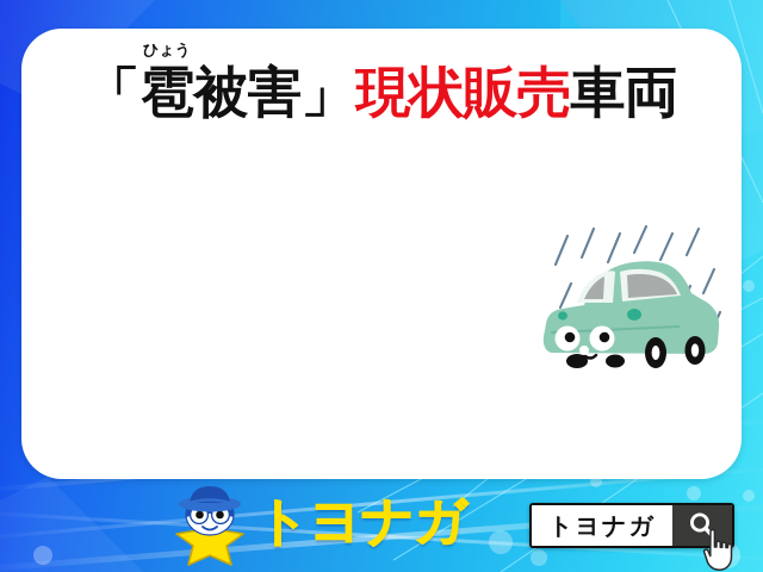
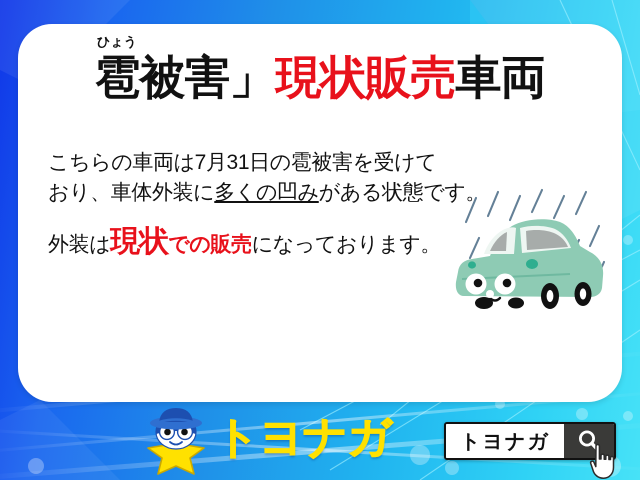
- 「
  ひょう
  雹被害」現状販売車両
+ こちらの車両は7月31日の雹被害を受けて
+ おり、車体外装に多くの凹みがある状態です。
+ 外装は現状での販売になっております。
  トヨナガ
  トヨナガ
